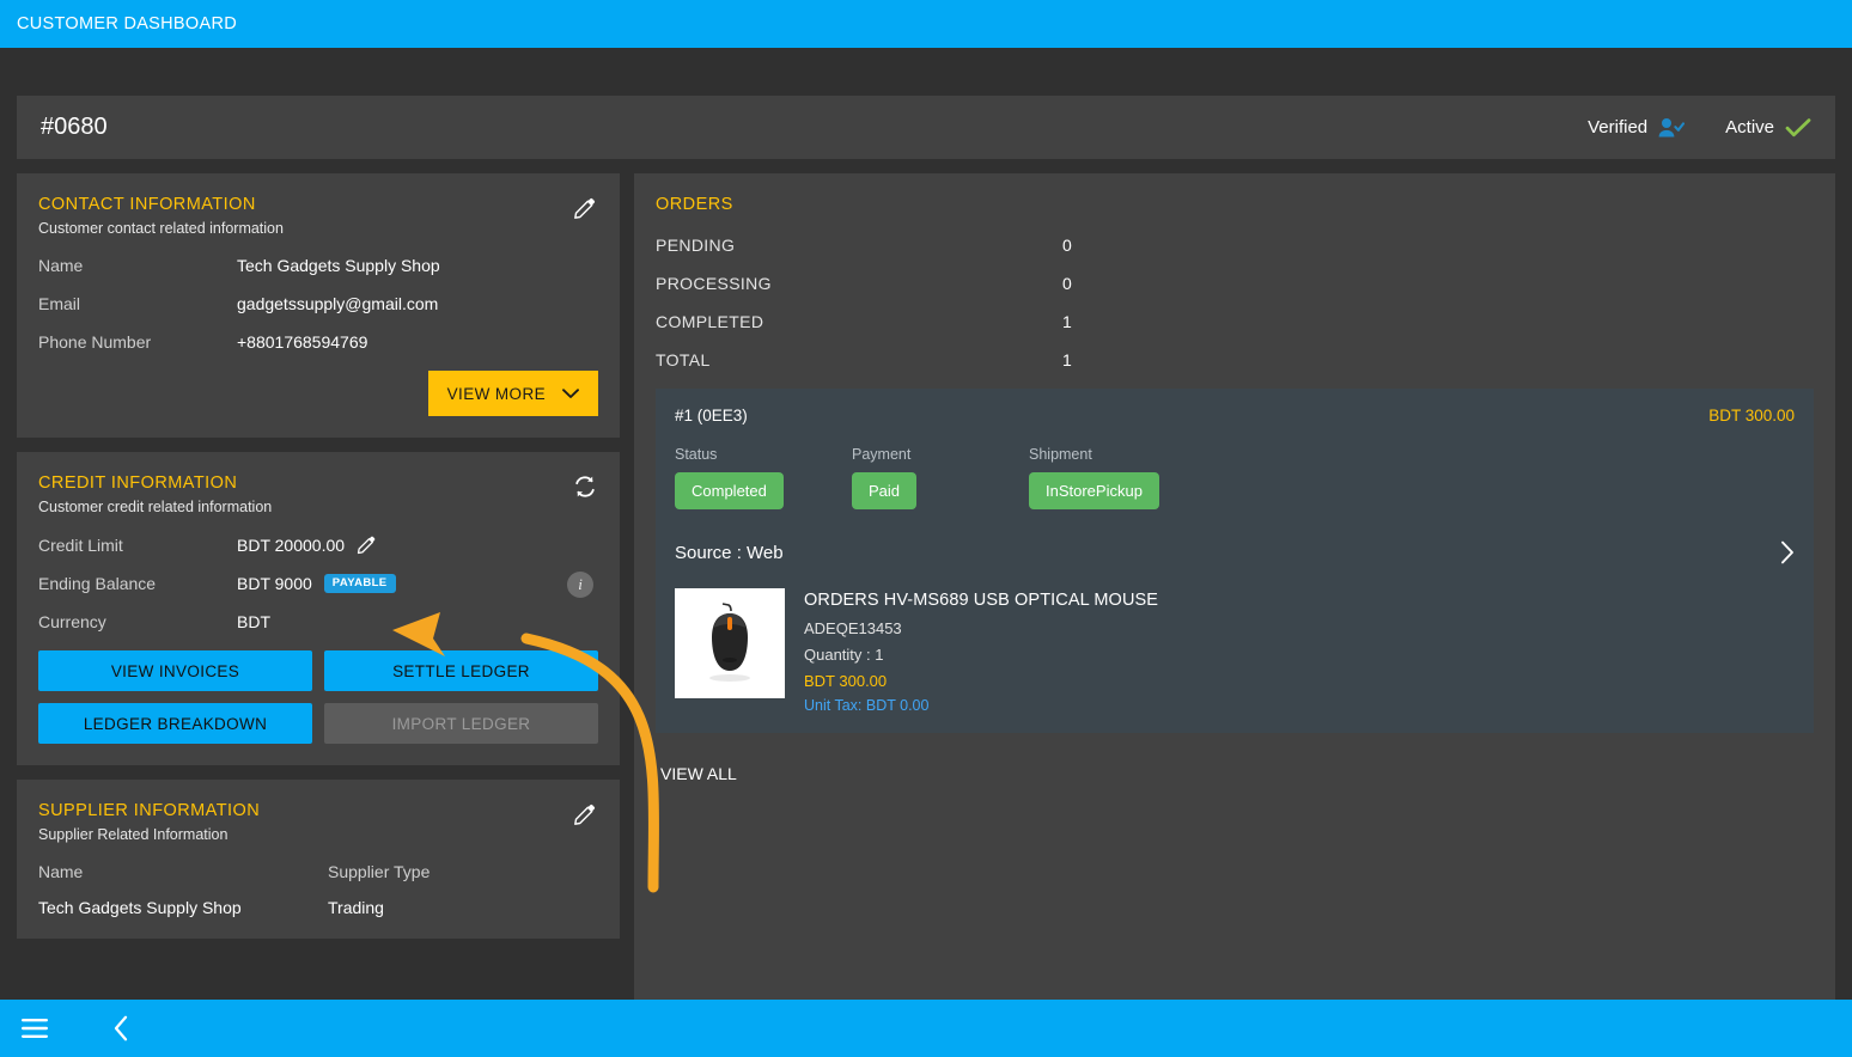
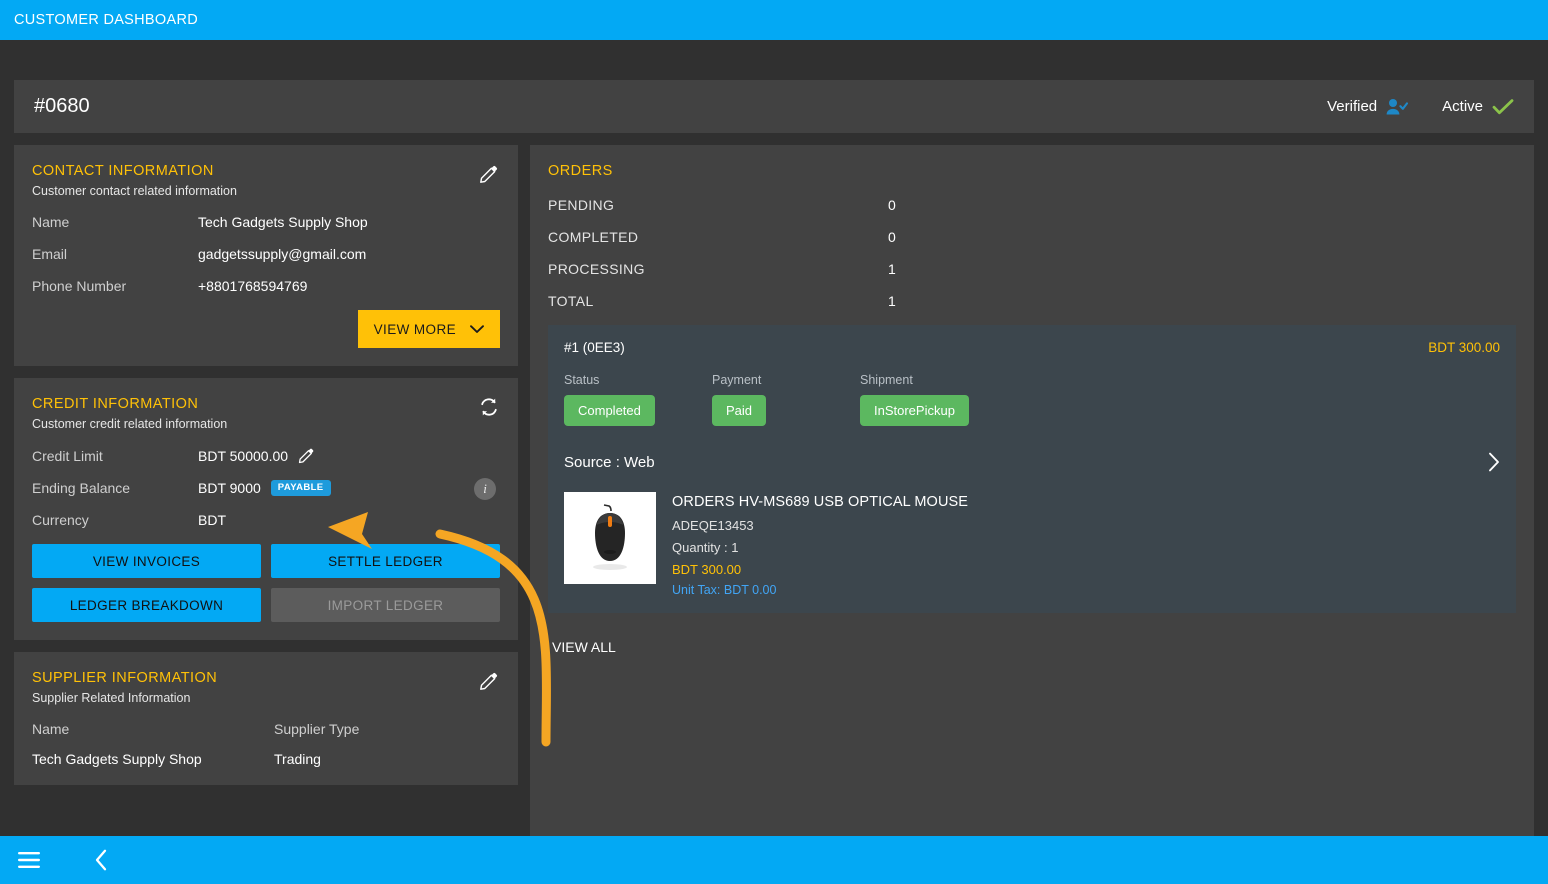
  CUSTOMER DASHBOARD
  #0680
  Verified
  Active
  CONTACT INFORMATION
  Customer contact related information
  Name
  Tech Gadgets Supply Shop
  Email
  gadgetssupply@gmail.com
  Phone Number
  +8801768594769
  VIEW MORE
  CREDIT INFORMATION
  Customer credit related information
  i
  Credit Limit
- BDT 20000.00
+ BDT 50000.00
  Ending Balance
  BDT 9000
  PAYABLE
  Currency
  BDT
  VIEW INVOICES
  SETTLE LEDGER
  LEDGER BREAKDOWN
  IMPORT LEDGER
  SUPPLIER INFORMATION
  Supplier Related Information
  Name
  Supplier Type
  Tech Gadgets Supply Shop
  Trading
  ORDERS
  PENDING
  0
- PROCESSING
+ COMPLETED
  0
- COMPLETED
+ PROCESSING
  1
  TOTAL
  1
  #1 (0EE3)
  BDT 300.00
  Status
  Payment
  Shipment
  Completed
  Paid
  InStorePickup
  Source : Web
  ORDERS HV-MS689 USB OPTICAL MOUSE
  ADEQE13453
  Quantity : 1
  BDT 300.00
  Unit Tax: BDT 0.00
  VIEW ALL
